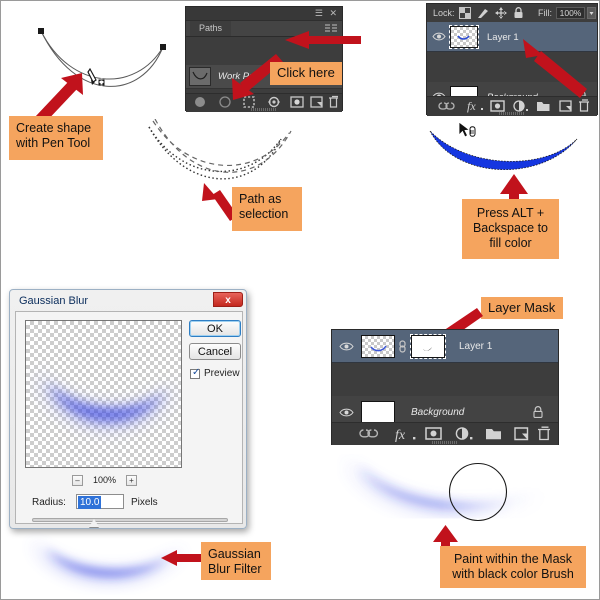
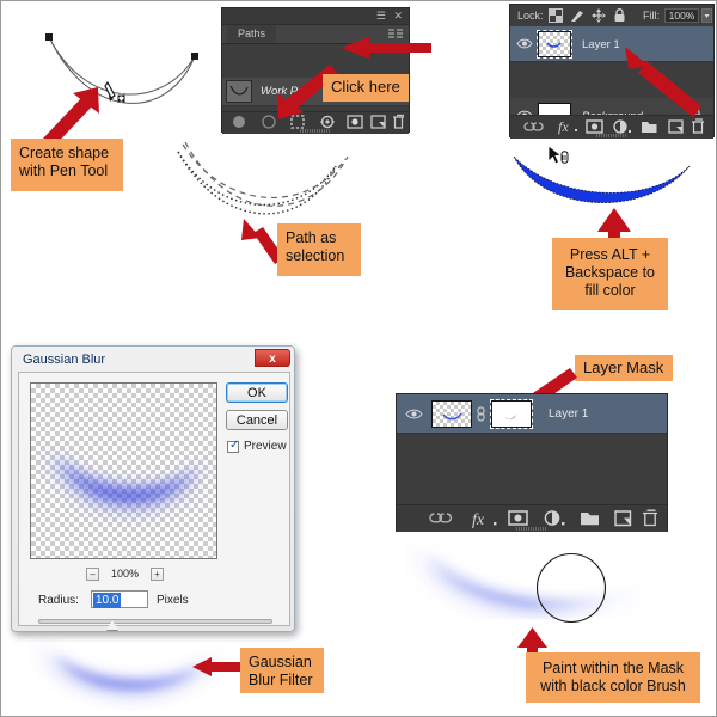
  Create shape
  with Pen Tool
  ☰
  ✕
  Paths
  Click here
  Path as
  selection
  Lock:
  Fill:
  100%
  Layer 1
  fx
  Press ALT +
  Backspace to
  fill color
  Gaussian Blur
  x
  –
  100%
  +
  Radius:
  10.0
  Pixels
  OK
  Cancel
  ✓
  Preview
  Gaussian
  Blur Filter
  Layer Mask
  Layer 1
- Background
  fx
  Paint within the Mask
  with black color Brush
